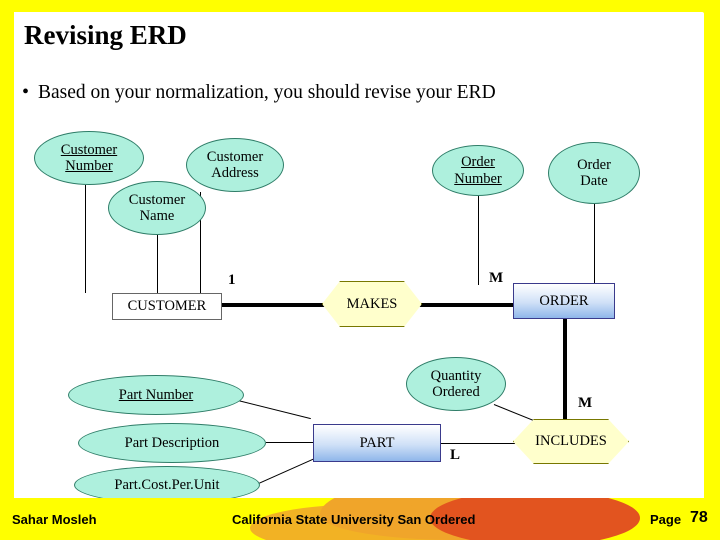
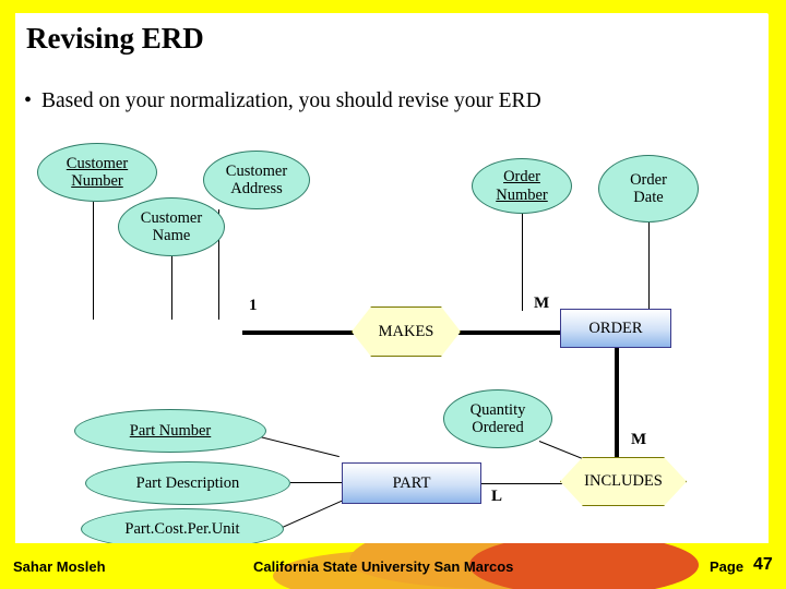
  Revising ERD
  •
  Based on your normalization, you should revise your ERD
  Customer
  Number
  Customer
  Address
  Customer
  Name
  Order
  Number
  Order
  Date
  Part Number
  Part Description
  Part.Cost.Per.Unit
  Quantity
  Ordered
- CUSTOMER
  ORDER
  PART
  MAKES
  INCLUDES
  1
  M
  M
  L
  Sahar Mosleh
- California State University San Ordered
+ California State University San Marcos
  Page
- 78
+ 47
